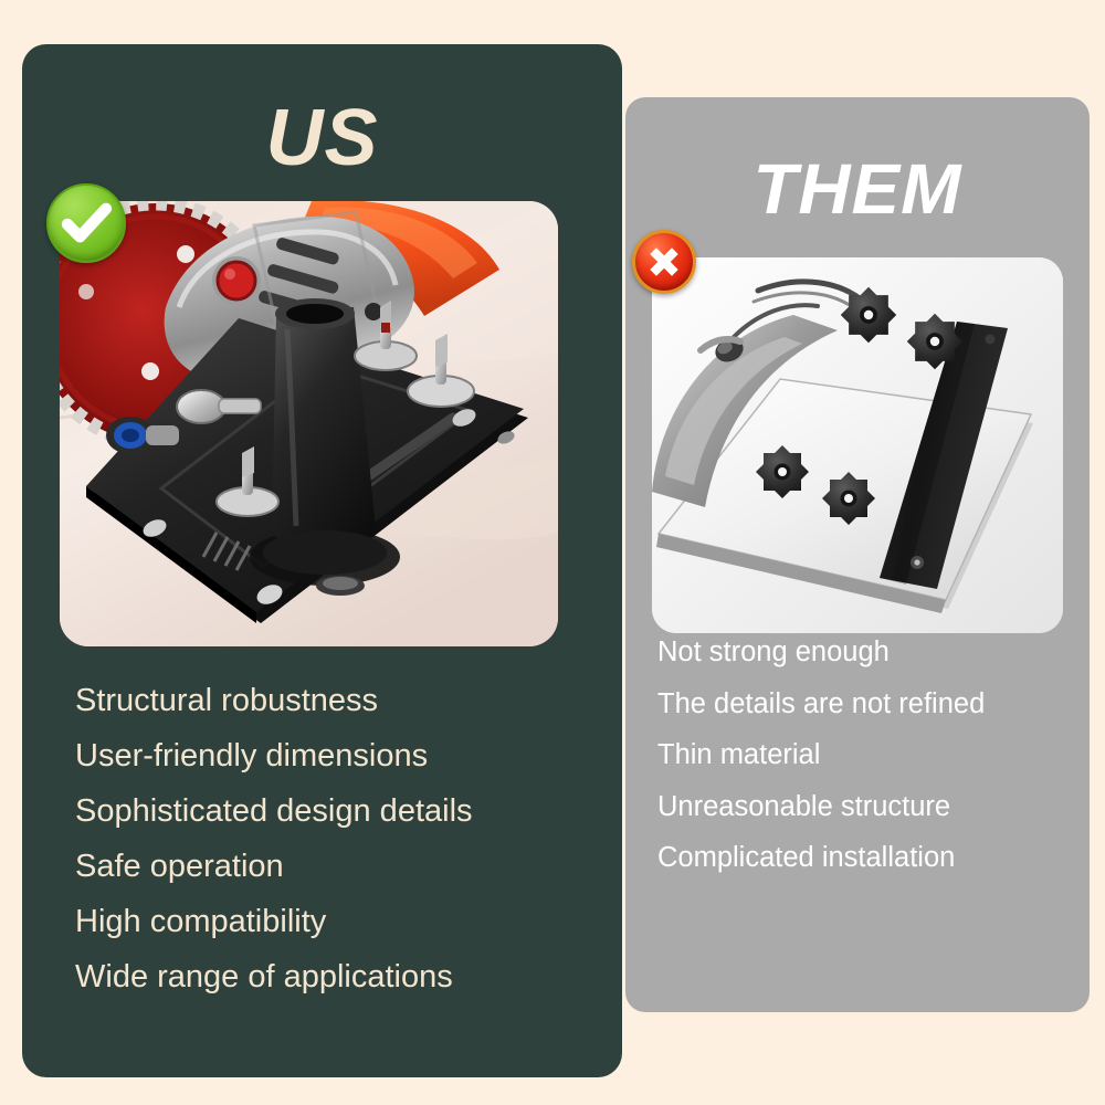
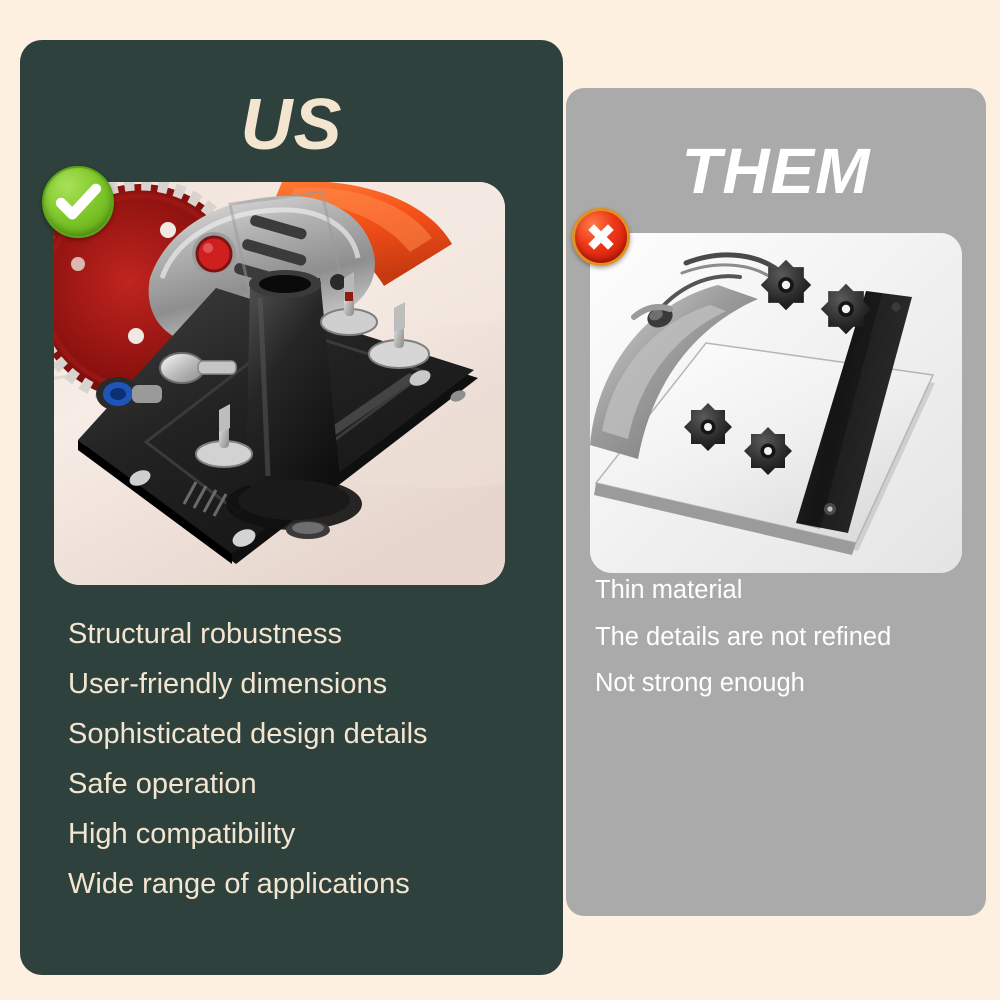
  THEM
- Not strong enough
+ Thin material
  The details are not refined
- Thin material
+ Not strong enough
- Unreasonable structure
- Complicated installation
  US
  Structural robustness
  User-friendly dimensions
  Sophisticated design details
  Safe operation
  High compatibility
  Wide range of applications
